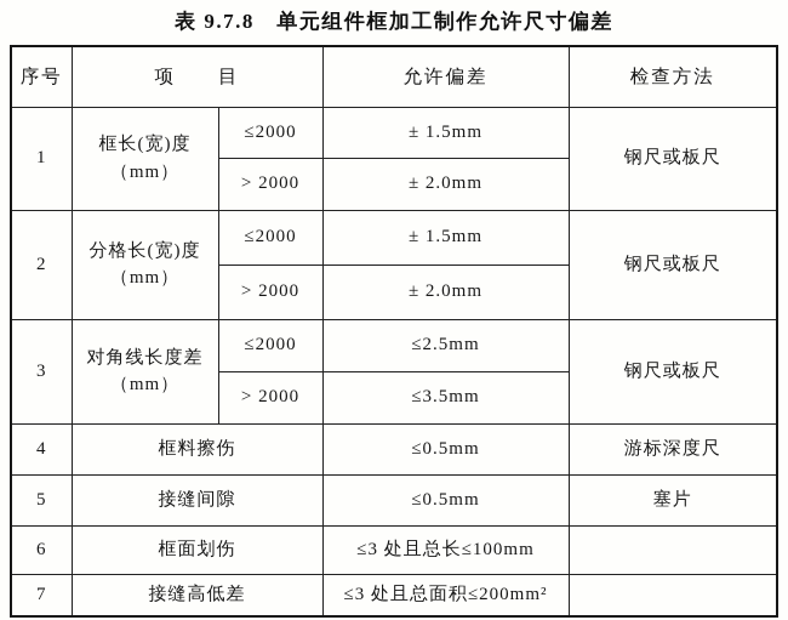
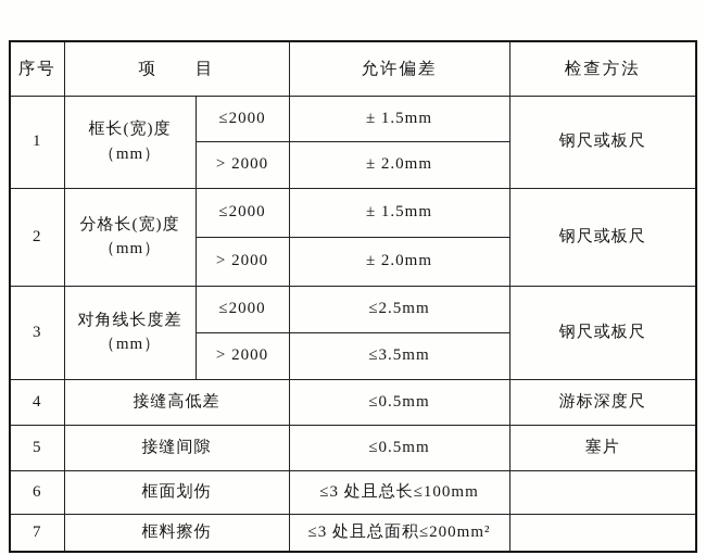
- 表 9.7.8 单元组件框加工制作允许尺寸偏差
  序号	项 目	允许偏差	检查方法
  1	框长(宽)度 （mm）	≤2000	± 1.5mm	钢尺或板尺
  > 2000	± 2.0mm
  2	分格长(宽)度 （mm）	≤2000	± 1.5mm	钢尺或板尺
  > 2000	± 2.0mm
  3	对角线长度差 （mm）	≤2000	≤2.5mm	钢尺或板尺
  > 2000	≤3.5mm
- 4	框料擦伤	≤0.5mm	游标深度尺
+ 4	接缝高低差	≤0.5mm	游标深度尺
  5	接缝间隙	≤0.5mm	塞片
  6	框面划伤	≤3 处且总长≤100mm
- 7	接缝高低差	≤3 处且总面积≤200mm²
+ 7	框料擦伤	≤3 处且总面积≤200mm²
